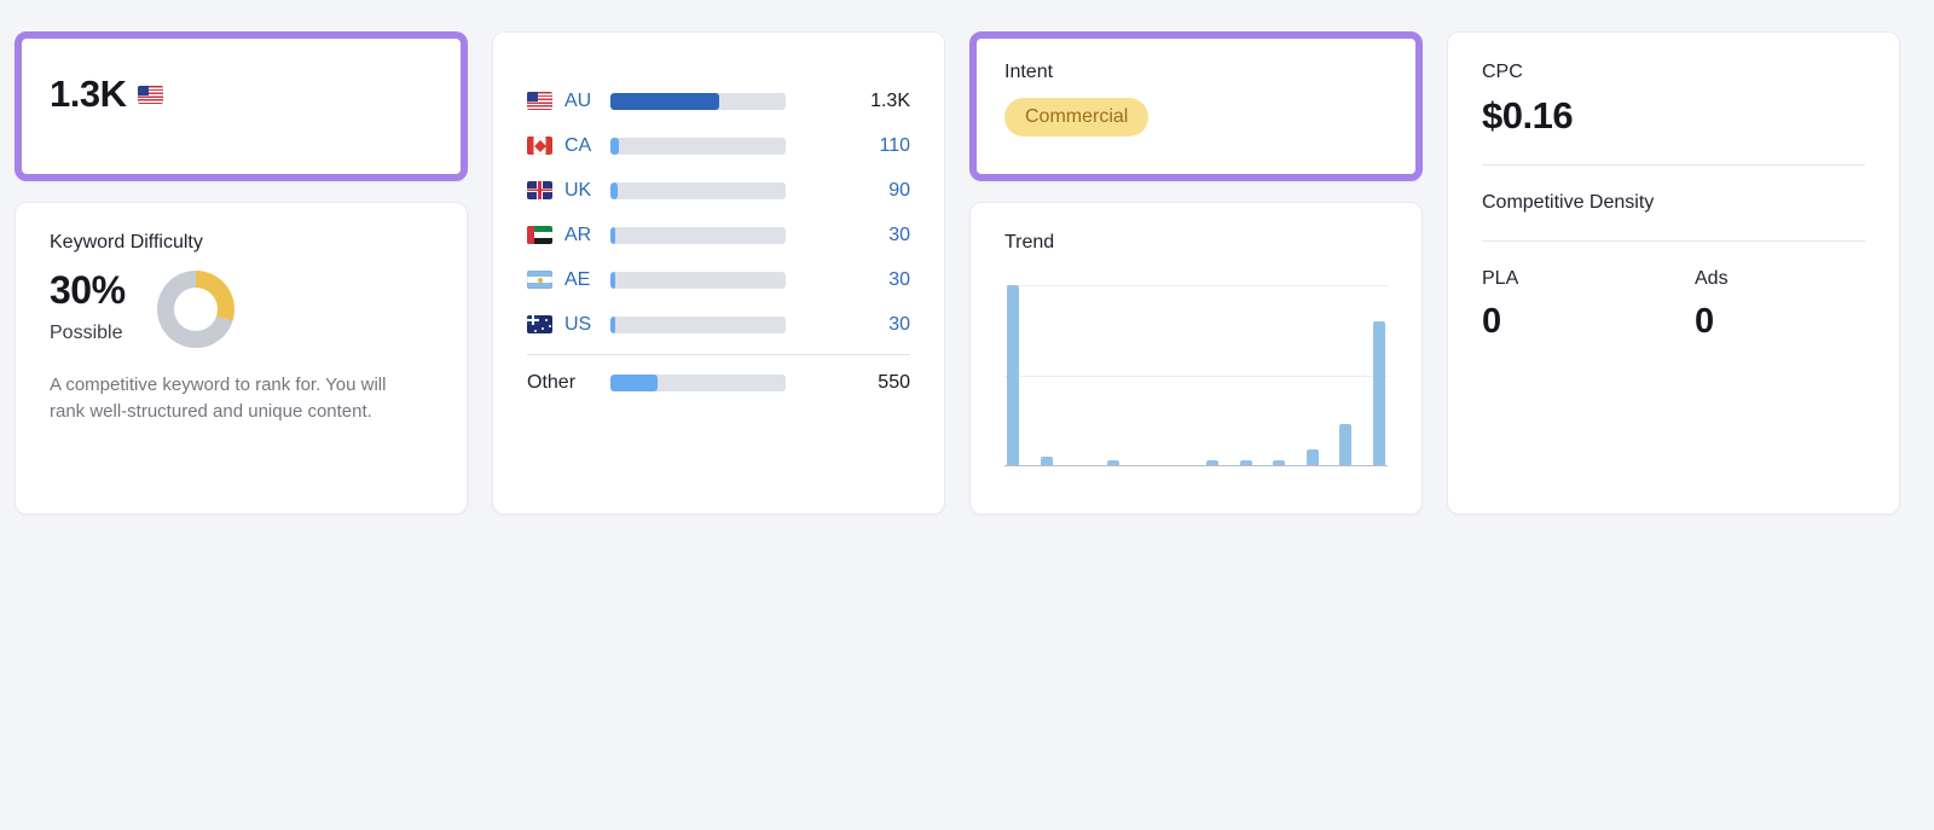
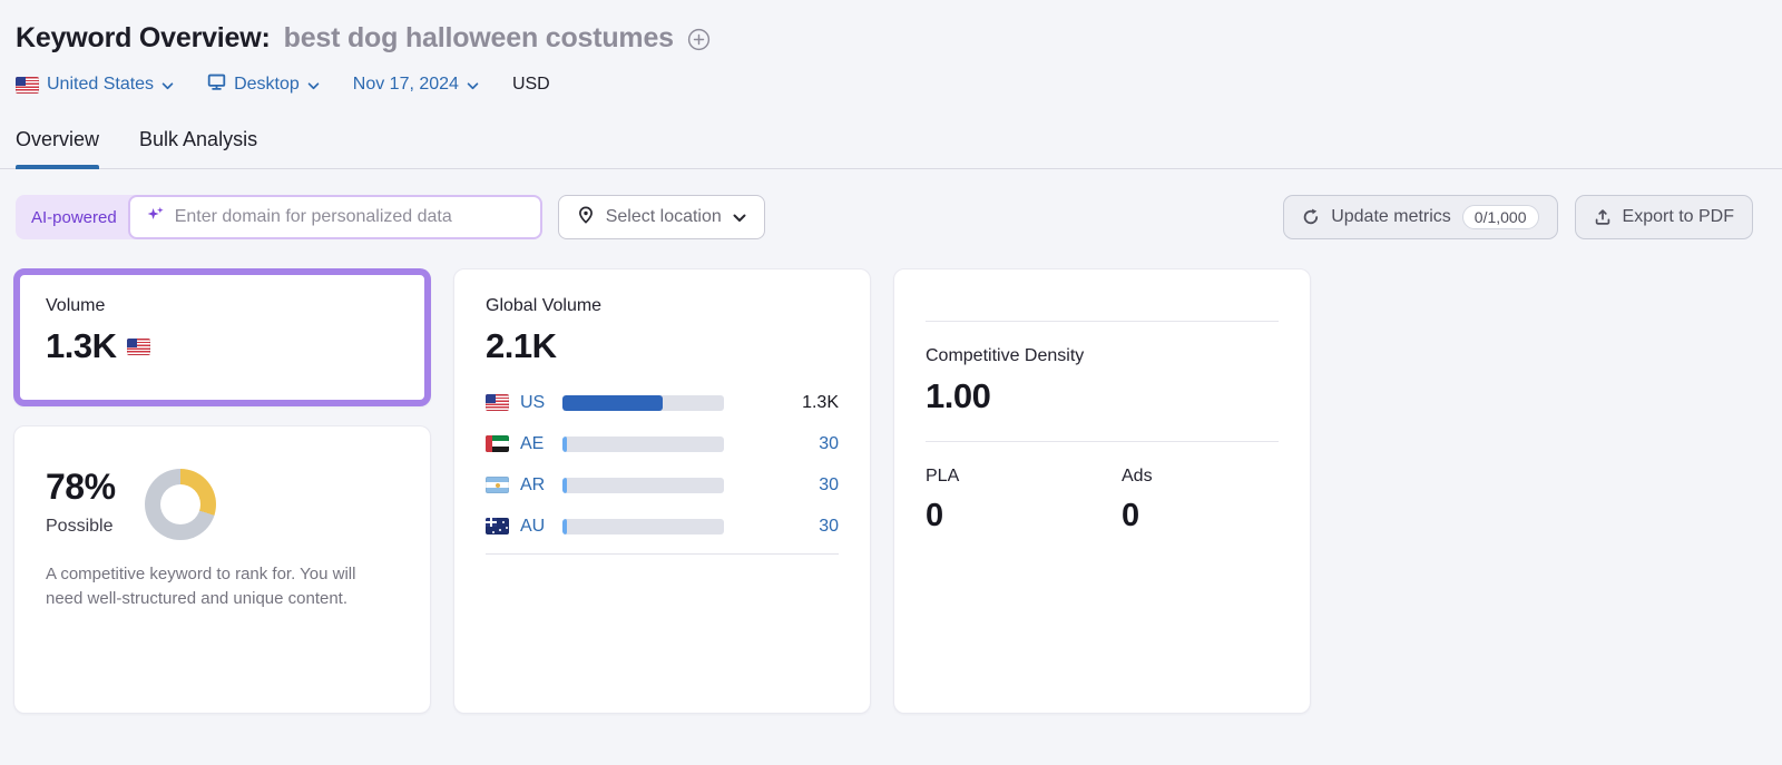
+ Keyword Overview:
+ best dog halloween costumes
+ United States
+ Desktop
+ Nov 17, 2024
+ USD
+ Overview
+ Bulk Analysis
+ AI-powered
+ Enter domain for personalized data
+ Select location
+ Update metrics
+ 0/1,000
+ Export to PDF
+ Volume
  1.3K
- Keyword Difficulty
- 30%
+ 78%
  Possible
- A competitive keyword to rank for. You will rank well-structured and unique content.
+ A competitive keyword to rank for. You will need well-structured and unique content.
+ Global Volume
+ 2.1K
- AU
+ US
  1.3K
- CA
- 110
- UK
- 90
- AR
+ AE
  30
- AE
+ AR
  30
- US
+ AU
  30
- Other
- 550
- Intent
- Commercial
- Trend
- CPC
- $0.16
  Competitive Density
+ 1.00
  PLA
  0
  Ads
  0
